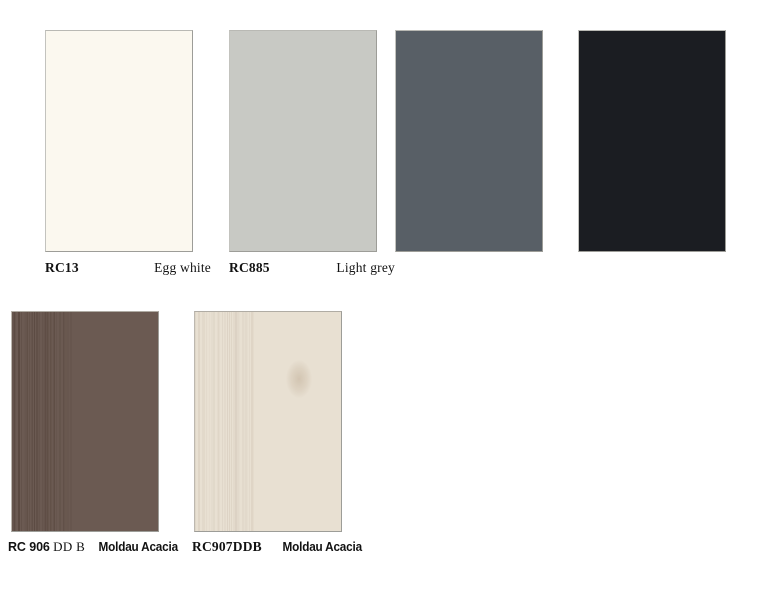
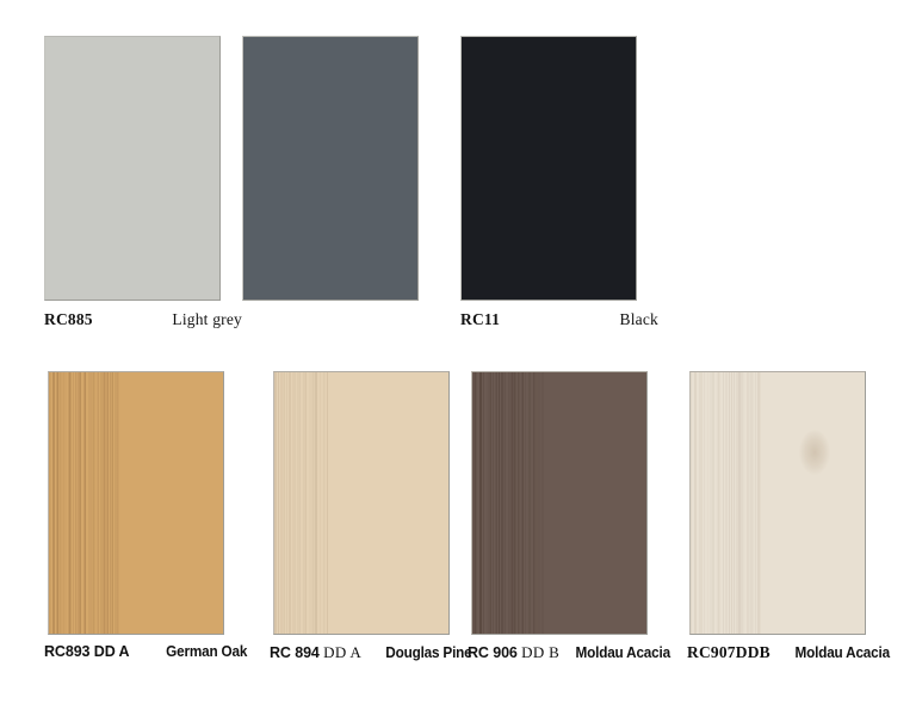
- RC13
- Egg white
  RC885
  Light grey
+ RC11
+ Black
+ RC893 DD A
+ German Oak
+ RC 894 DD A
+ Douglas Pine
  RC 906 DD B
  Moldau Acacia
  RC907DDB
  Moldau Acacia
